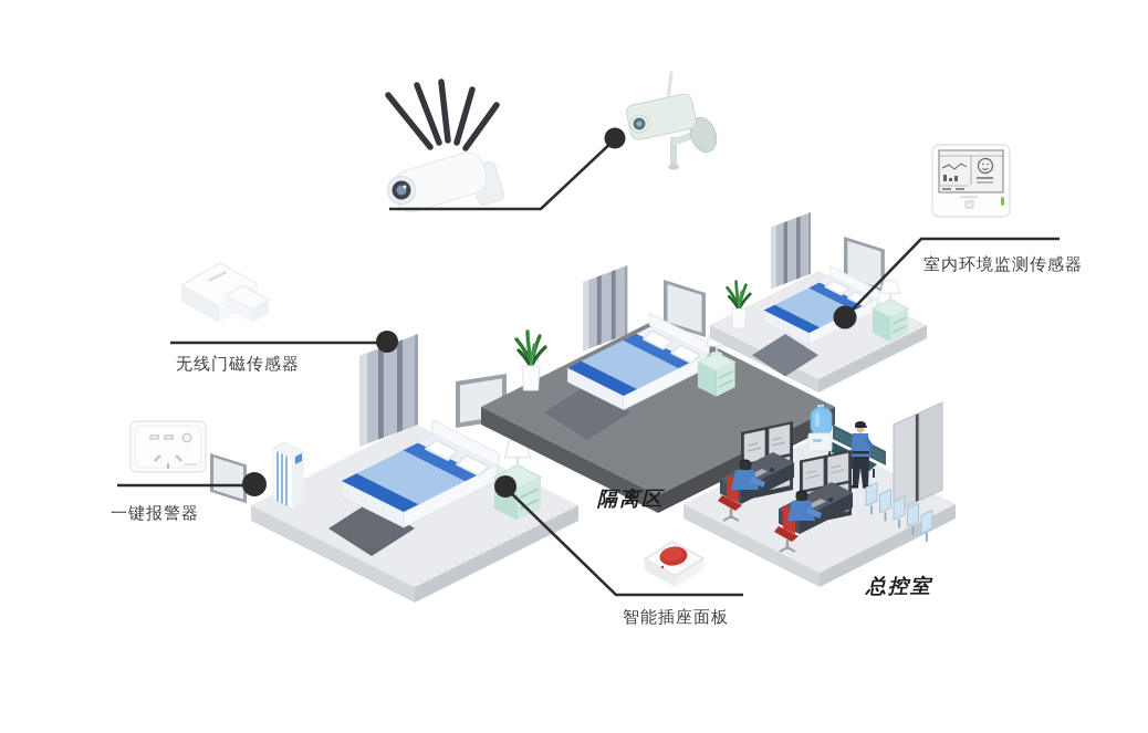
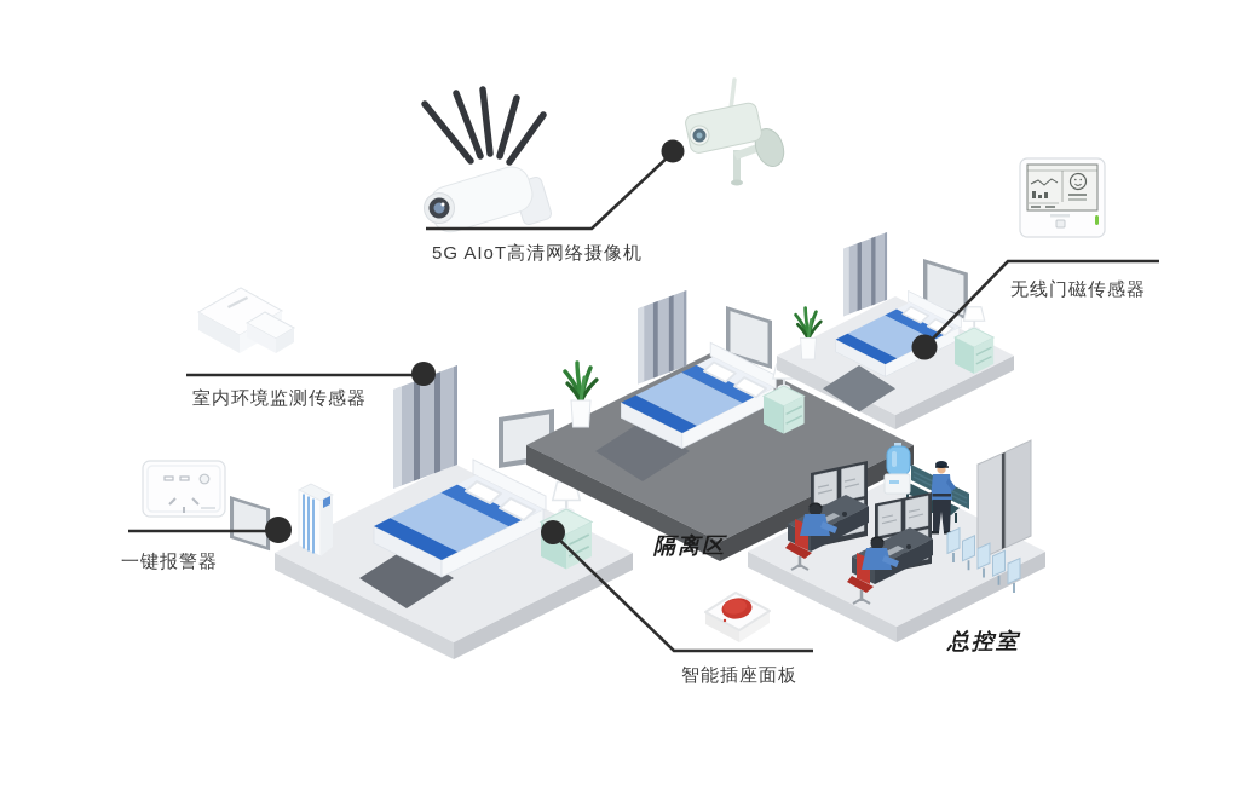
+ 5G AIoT高清网络摄像机
- 无线门磁传感器
+ 室内环境监测传感器
  一键报警器
- 室内环境监测传感器
+ 无线门磁传感器
  智能插座面板
  隔离区
  总控室
